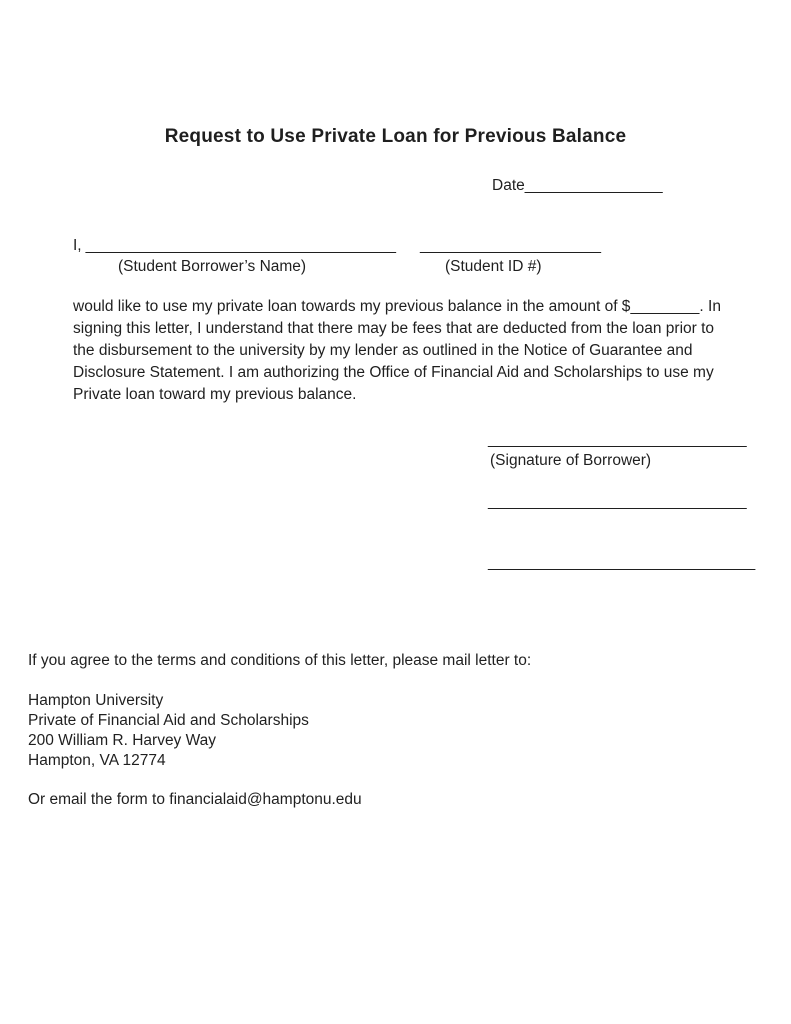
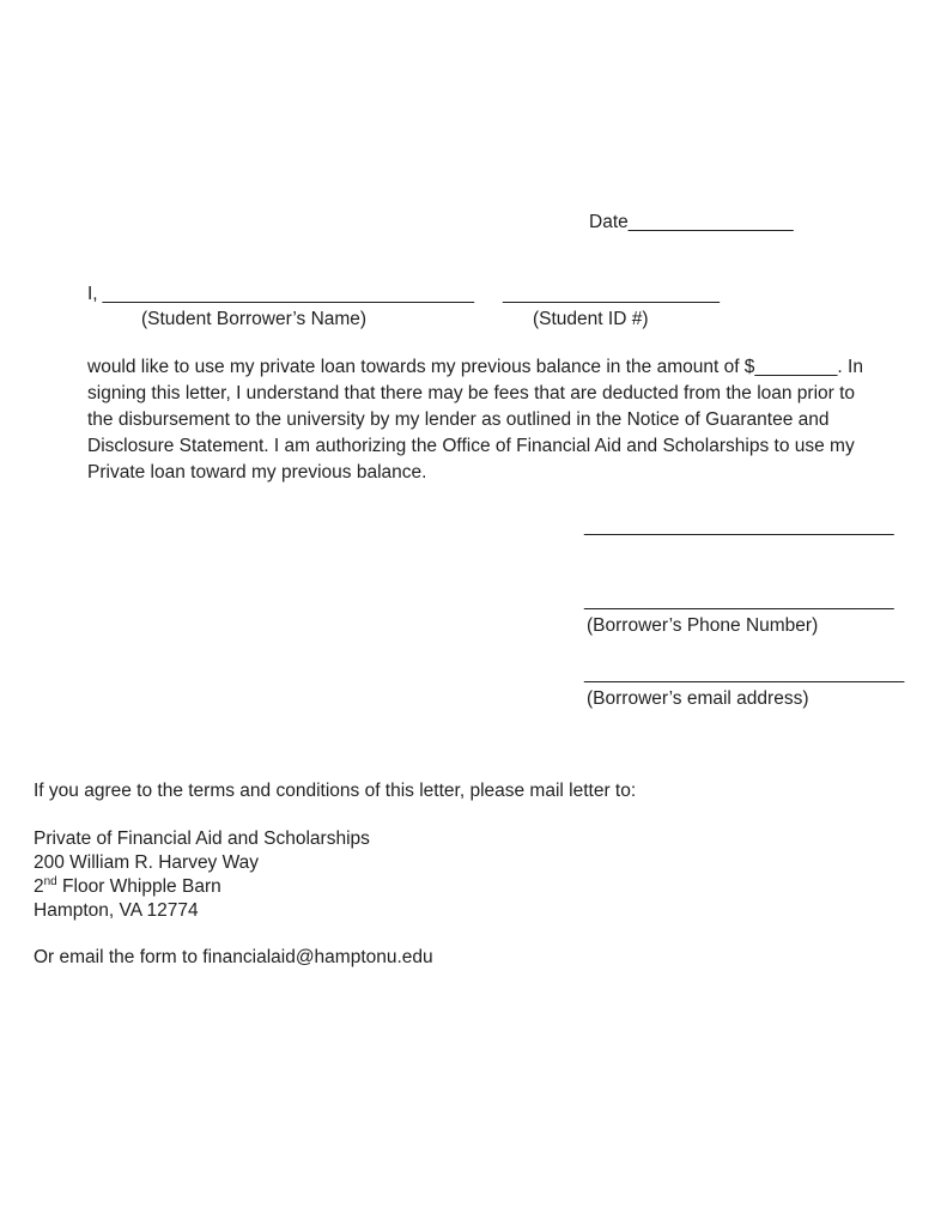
- Request to Use Private Loan for Previous Balance
  Date________________
  I, ____________________________________
  _____________________
  (Student Borrower’s Name)
  (Student ID #)
  would like to use my private loan towards my previous balance in the amount of $________. In signing this letter, I understand that there may be fees that are deducted from the loan prior to the disbursement to the university by my lender as outlined in the Notice of Guarantee and Disclosure Statement. I am authorizing the Office of Financial Aid and Scholarships to use my Private loan toward my previous balance.
  ______________________________
- (Signature of Borrower)
  ______________________________
+ (Borrower’s Phone Number)
  _______________________________
+ (Borrower’s email address)
  If you agree to the terms and conditions of this letter, please mail letter to:
- Hampton University
  Private of Financial Aid and Scholarships
  200 William R. Harvey Way
+ 2nd Floor Whipple Barn
  Hampton, VA 12774
  Or email the form to financialaid@hamptonu.edu
